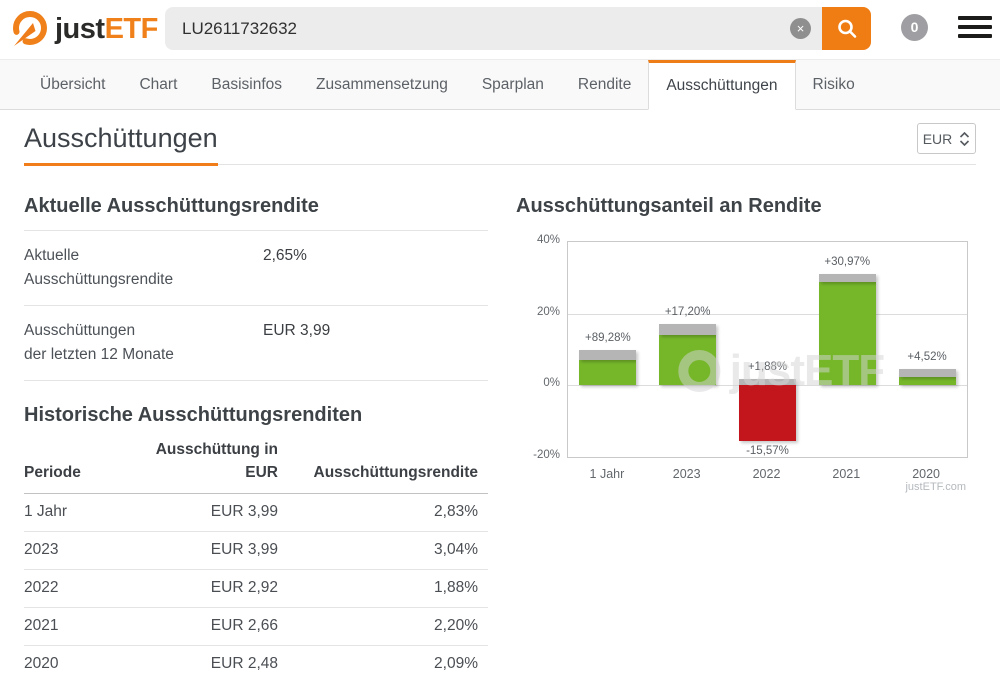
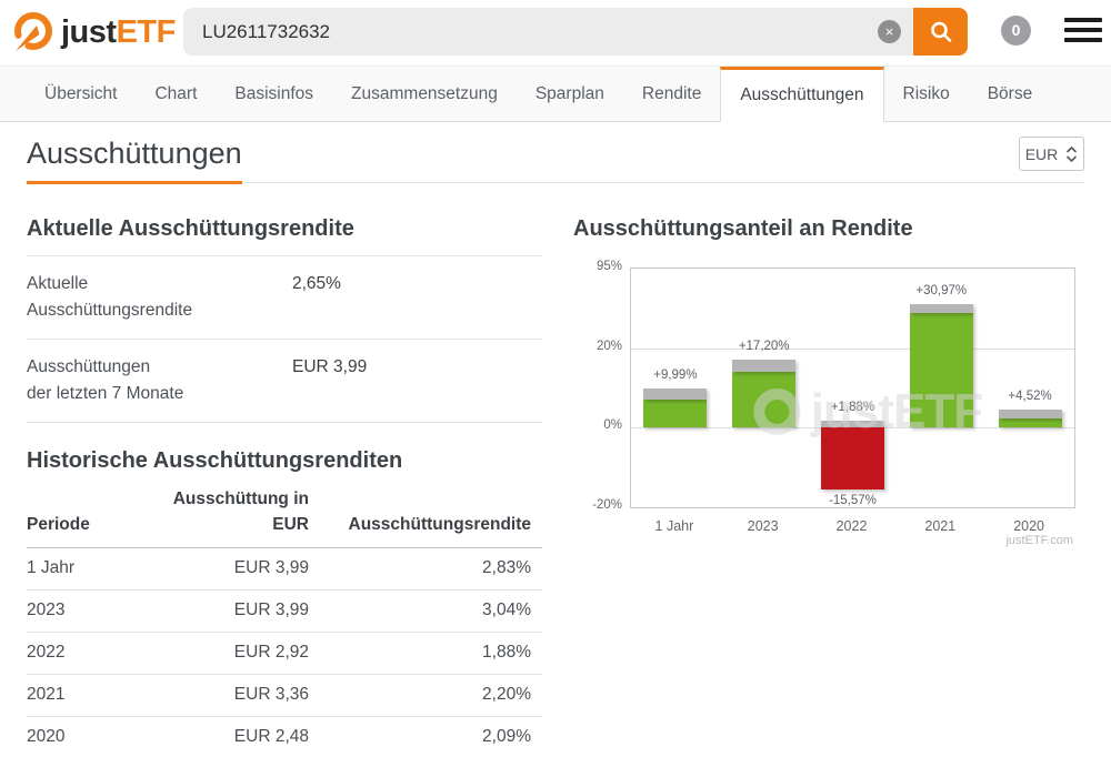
  justETF
  LU2611732632
  ×
  0
  Übersicht
  Chart
  Basisinfos
  Zusammensetzung
  Sparplan
  Rendite
  Ausschüttungen
  Risiko
+ Börse
  Ausschüttungen
  EUR
  Aktuelle Ausschüttungsrendite
  Aktuelle
  Ausschüttungsrendite
  2,65%
  Ausschüttungen
- der letzten 12 Monate
+ der letzten 7 Monate
  EUR 3,99
  Historische Ausschüttungsrenditen
  Periode	Ausschüttung in EUR	Ausschüttungsrendite
  1 Jahr	EUR 3,99	2,83%
  2023	EUR 3,99	3,04%
  2022	EUR 2,92	1,88%
- 2021	EUR 2,66	2,20%
+ 2021	EUR 3,36	2,20%
  2020	EUR 2,48	2,09%
  Ausschüttungsanteil an Rendite
- +89,28%
+ +9,99%
  +17,20%
  +1,88%
  -15,57%
  +30,97%
  +4,52%
  justETF
  justETF.com
- 40%
+ 95%
  20%
  0%
  -20%
  1 Jahr
  2023
  2022
  2021
  2020
